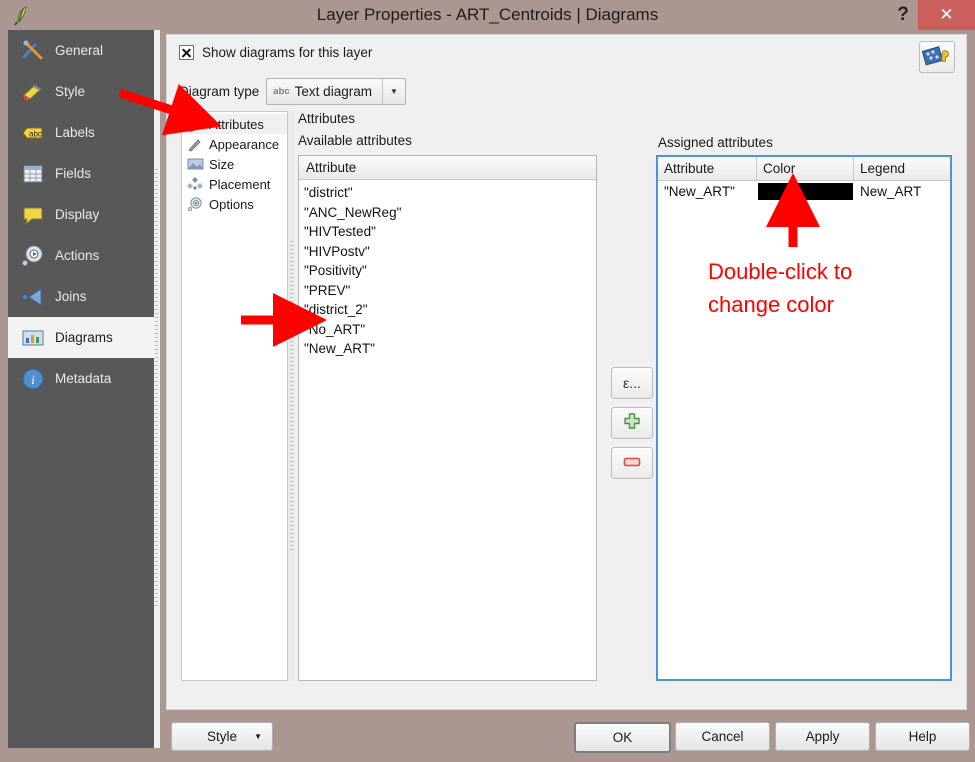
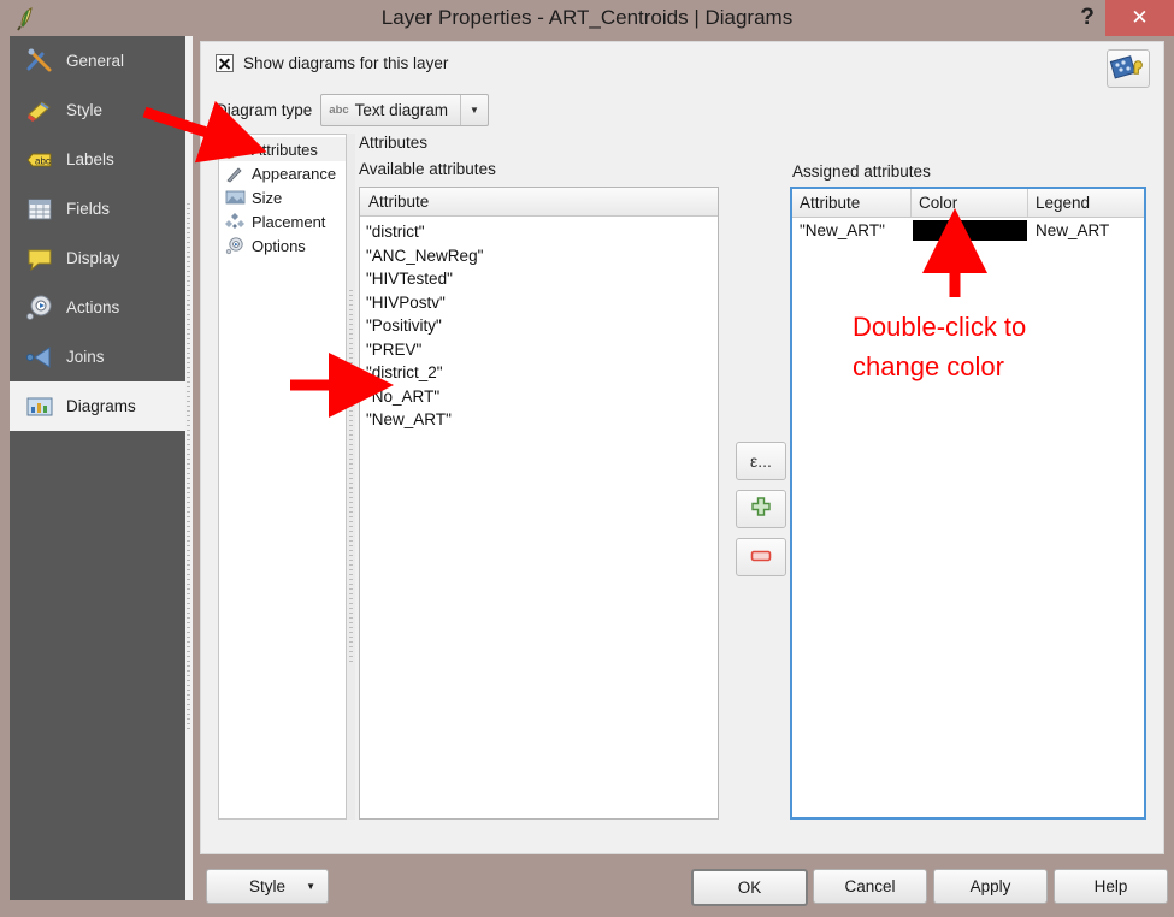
  Layer Properties - ART_Centroids | Diagrams
  ?
  ✕
  General
  Style
  abc
  Labels
  Fields
  Display
  Actions
  Joins
  Diagrams
- i
- Metadata
  Show diagrams for this layer
  Diagram type
  abc
  Text diagram
  ▼
  Attributes
  Appearance
  Size
  Placement
  Options
  Attributes
  Available attributes
  Attribute
  "district"
  "ANC_NewReg"
  "HIVTested"
  "HIVPostv"
  "Positivity"
  "PREV"
  "district_2"
  "No_ART"
  "New_ART"
  ε...
  Assigned attributes
  Attribute
  Color
  Legend
  "New_ART"
  New_ART
  Style
  ▼
  OK
  Cancel
  Apply
  Help
  Double-click to
  change color
